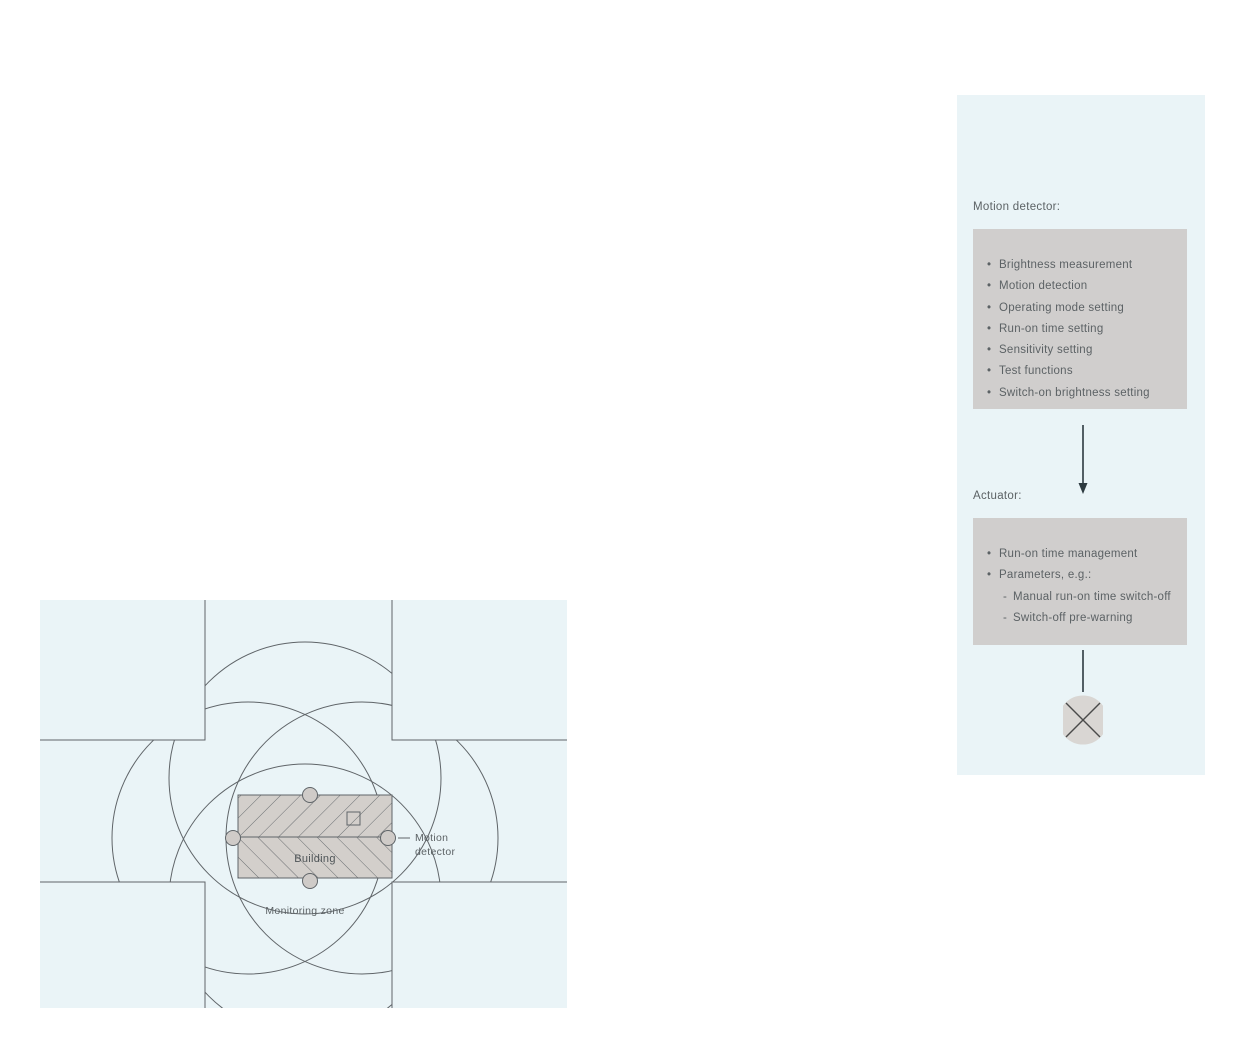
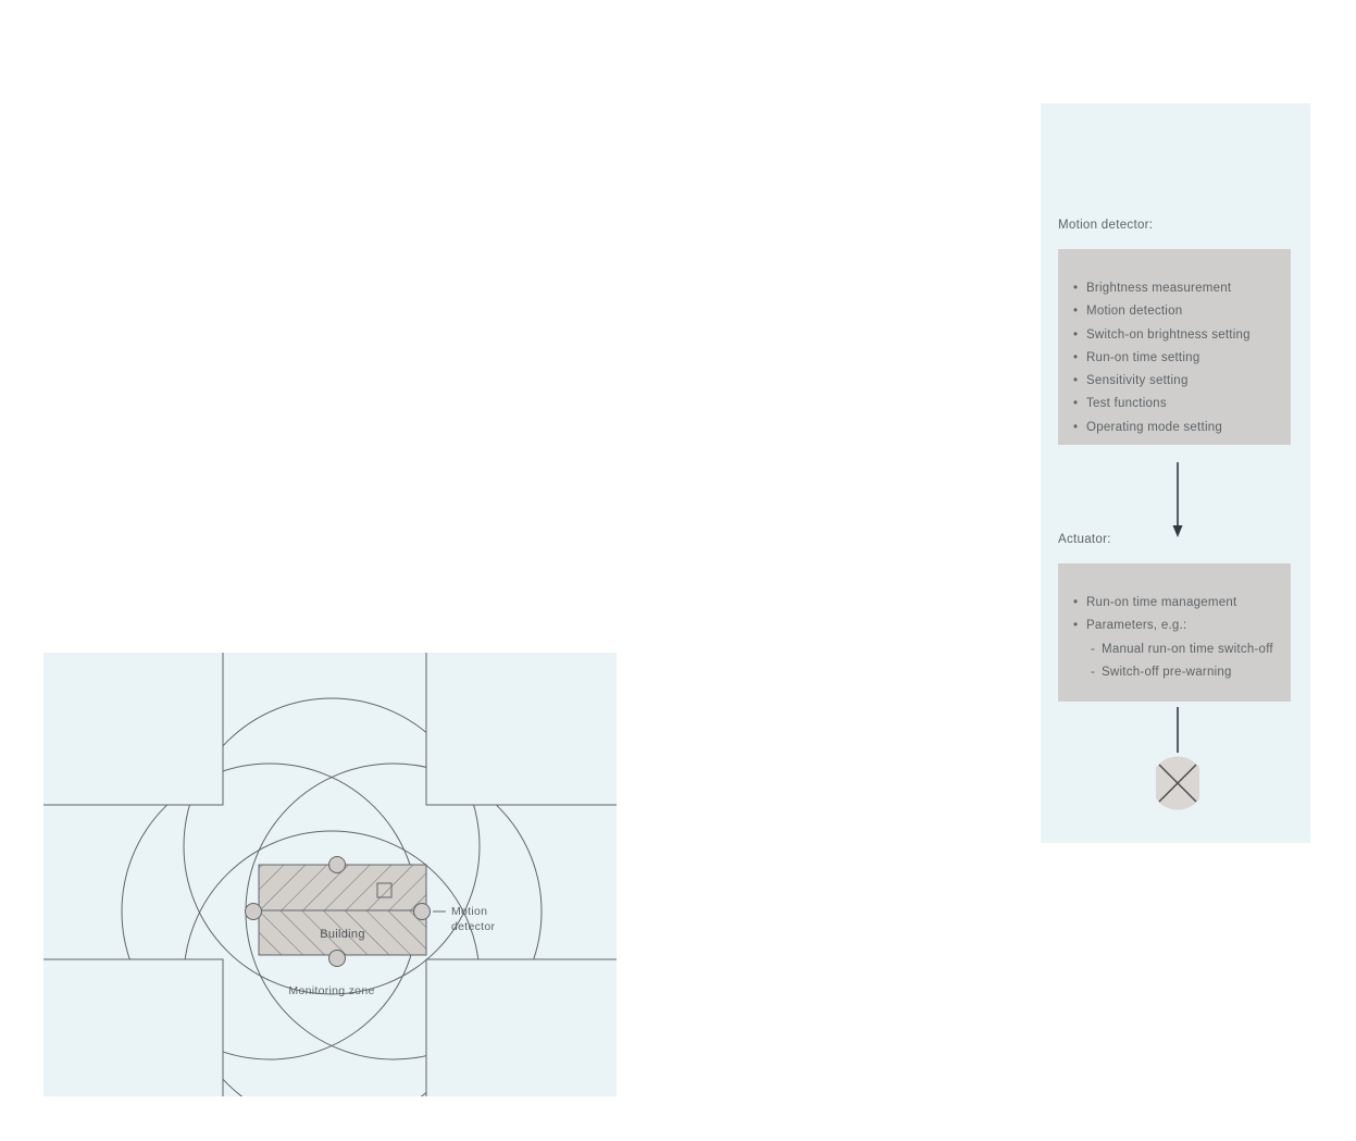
  Motion
  detector
  Building
  Monitoring zone
  Motion detector:
  •
  Brightness measurement
  •
  Motion detection
  •
- Operating mode setting
+ Switch-on brightness setting
  •
  Run-on time setting
  •
  Sensitivity setting
  •
  Test functions
  •
- Switch-on brightness setting
+ Operating mode setting
  Actuator:
  •
  Run-on time management
  •
  Parameters, e.g.:
  -
  Manual run-on time switch-off
  -
  Switch-off pre-warning
